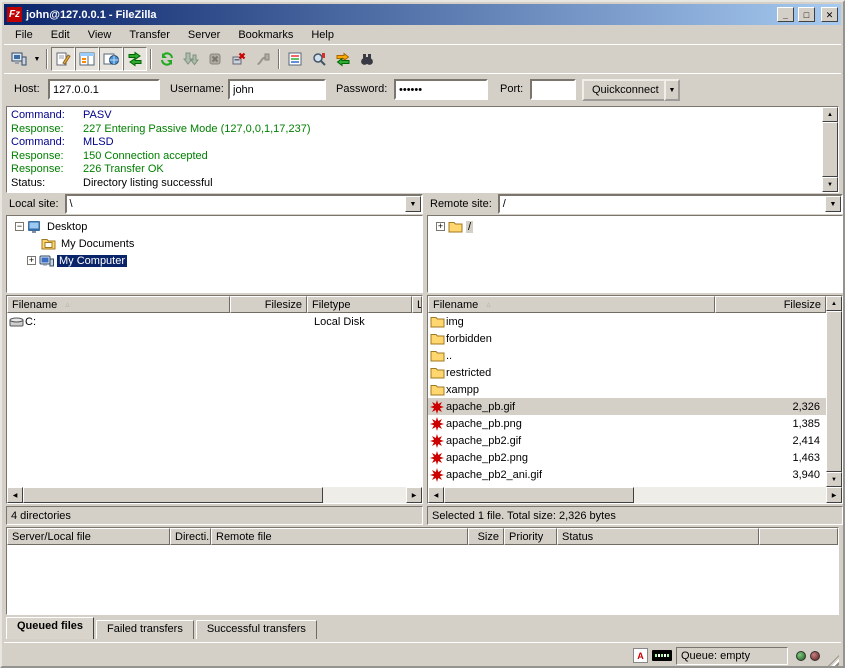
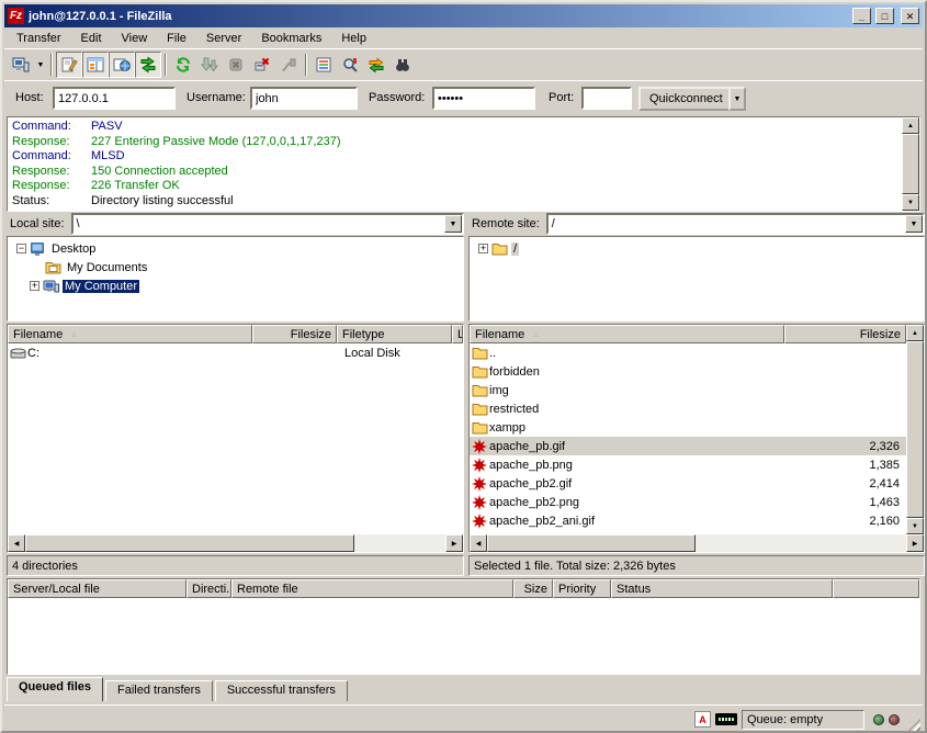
  Fz
  john@127.0.0.1 - FileZilla
  _
  □
  ✕
- File
+ Transfer
  Edit
  View
- Transfer
+ File
  Server
  Bookmarks
  Help
  Host:
  127.0.0.1
  Username:
  john
  Password:
  ••••••
  Port:
  Quickconnect
  Command: PASV
  Response: 227 Entering Passive Mode (127,0,0,1,17,237)
  Command: MLSD
  Response: 150 Connection accepted
  Response: 226 Transfer OK
  Status: Directory listing successful
  Local site:
  \
  Remote site:
  /
  −
  Desktop
  My Documents
  +
  My Computer
  +
  /
  Filename
  Filesize
  Filetype
  L
  C:
  Local Disk
  Filename
  Filesize
- img
+ ..
  forbidden
- ..
+ img
  restricted
  xampp
  apache_pb.gif
  2,326
  apache_pb.png
  1,385
  apache_pb2.gif
  2,414
  apache_pb2.png
  1,463
  apache_pb2_ani.gif
- 3,940
+ 2,160
  4 directories
  Selected 1 file. Total size: 2,326 bytes
  Server/Local file
  Directi.
  Remote file
  Size
  Priority
  Status
  Queued files
  Failed transfers
  Successful transfers
  A
  Queue: empty
